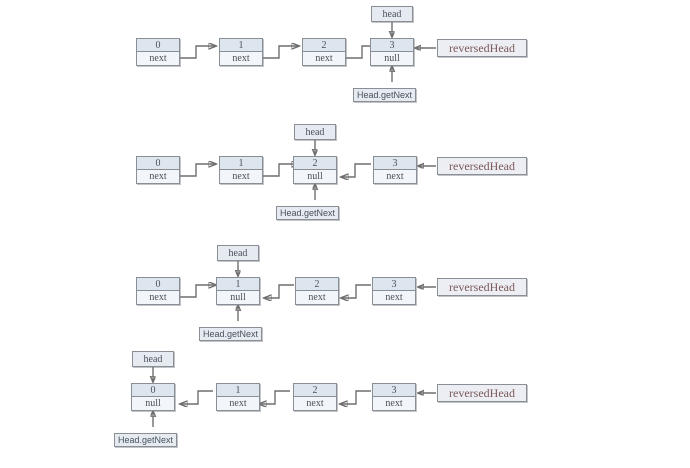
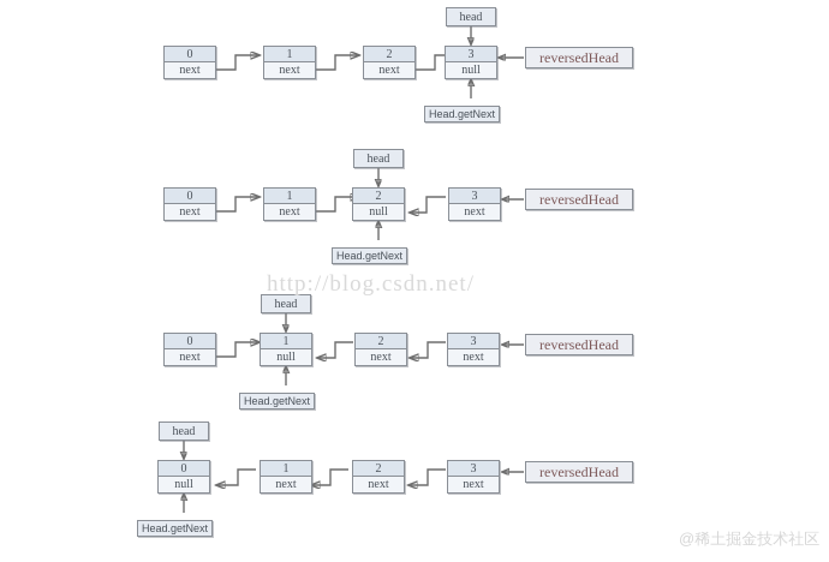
  head
  0
  next
  1
  next
  2
  next
  3
  null
  Head.getNext
  reversedHead
  head
  0
  next
  1
  next
  2
  null
  3
  next
  Head.getNext
  reversedHead
  head
  0
  next
  1
  null
  2
  next
  3
  next
  Head.getNext
  reversedHead
  head
  0
  null
  1
  next
  2
  next
  3
  next
  Head.getNext
  reversedHead
+ http://blog.csdn.net/
+ @稀土掘金技术社区
